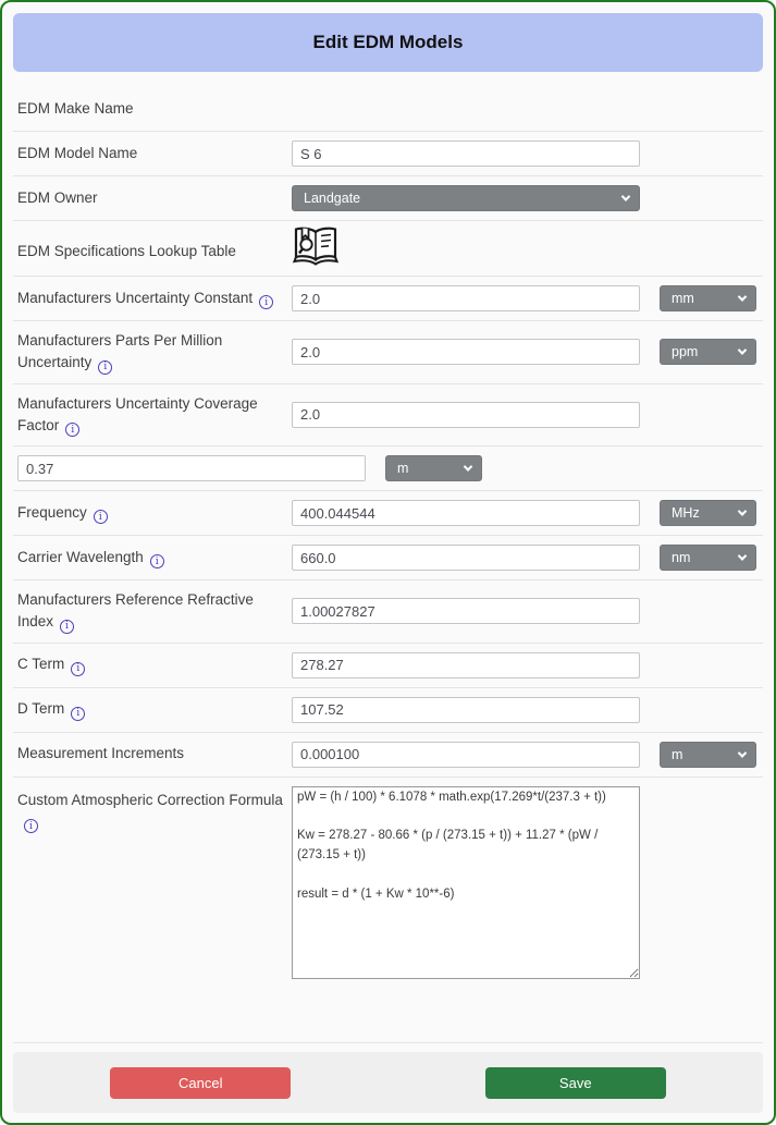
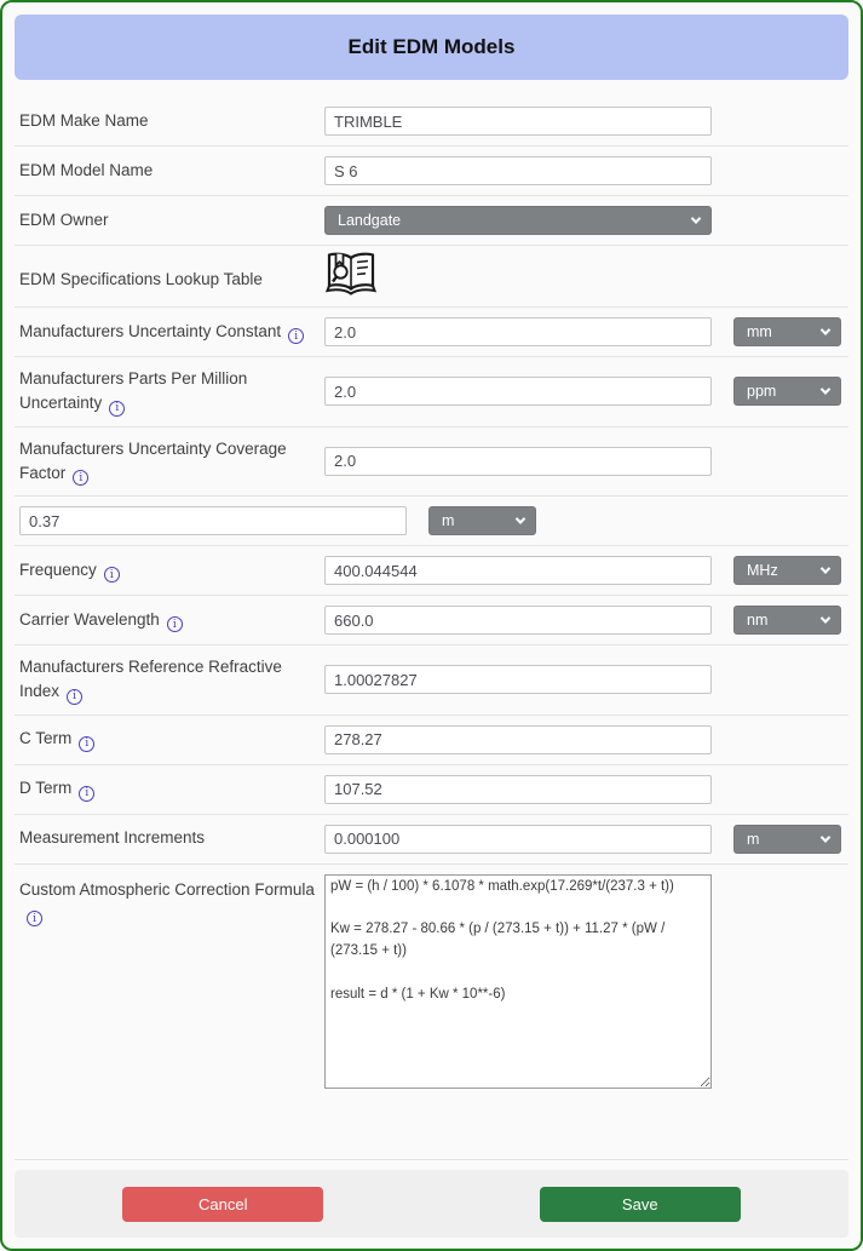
  Edit EDM Models
  EDM Make Name
+ TRIMBLE
  EDM Model Name
  S 6
  EDM Owner
  Landgate
  EDM Specifications Lookup Table
  Manufacturers Uncertainty Constant
  2.0
  mm
  Manufacturers Parts Per Million Uncertainty
  2.0
  ppm
  Manufacturers Uncertainty Coverage Factor
  2.0
  0.37
  m
  Frequency
  400.044544
  MHz
  Carrier Wavelength
  660.0
  nm
  Manufacturers Reference Refractive Index
  1.00027827
  C Term
  278.27
  D Term
  107.52
  Measurement Increments
  0.000100
  m
  Custom Atmospheric Correction Formula
  pW = (h / 100) * 6.1078 * math.exp(17.269*t/(237.3 + t))
  Cancel
  Save
